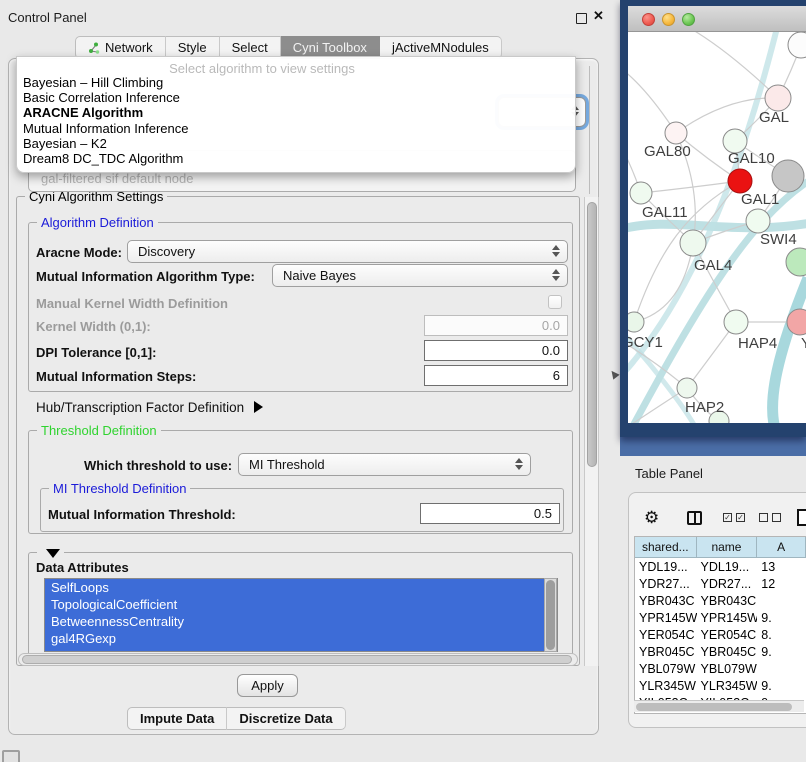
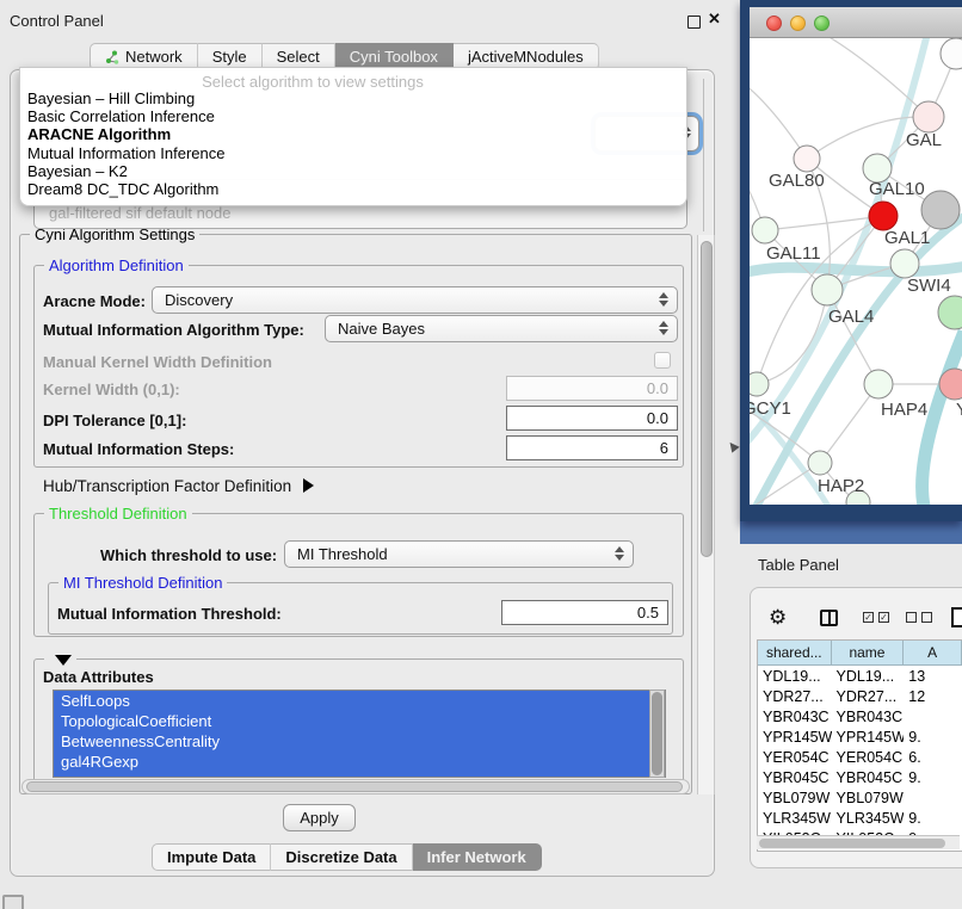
  Control Panel
  ✕
  Network
  Style
  Select
  Cyni Toolbox
  jActiveMNodules
  Cyni Algorithm Settings
  Algorithm Definition
  Aracne Mode:
  Discovery
  Mutual Information Algorithm Type:
  Naive Bayes
  Manual Kernel Width Definition
  Kernel Width (0,1):
  0.0
  DPI Tolerance [0,1]:
  0.0
  Mutual Information Steps:
  6
  Hub/Transcription Factor Definition
  Threshold Definition
  Which threshold to use:
  MI Threshold
  MI Threshold Definition
  Mutual Information Threshold:
  0.5
  Data Attributes
  SelfLoops
  TopologicalCoefficient
  BetweennessCentrality
  gal4RGexp
  Apply
  Impute Data
  Discretize Data
+ Infer Network
  gal-filtered sif default node
  Select algorithm to view settings
  Bayesian – Hill Climbing
  Basic Correlation Inference
  ARACNE Algorithm
  Mutual Information Inference
  Bayesian – K2
  Dream8 DC_TDC Algorithm
  GAL
  GAL80
  GAL10
  GAL1
  GAL11
  SWI4
  GAL4
  GCY1
  HAP4
  HAP2
  Table Panel
  ⚙
  ✓
  ✓
  shared...
  name
  A
  YDL19...
  YDL19...
  13
  YDR27...
  YDR27...
  12
  YBR043C
  YBR043C
  YPR145W
  YPR145W
  9.
  YER054C
  YER054C
- 8.
+ 6.
  YBR045C
  YBR045C
  9.
  YBL079W
  YBL079W
  YLR345W
  YLR345W
  9.
